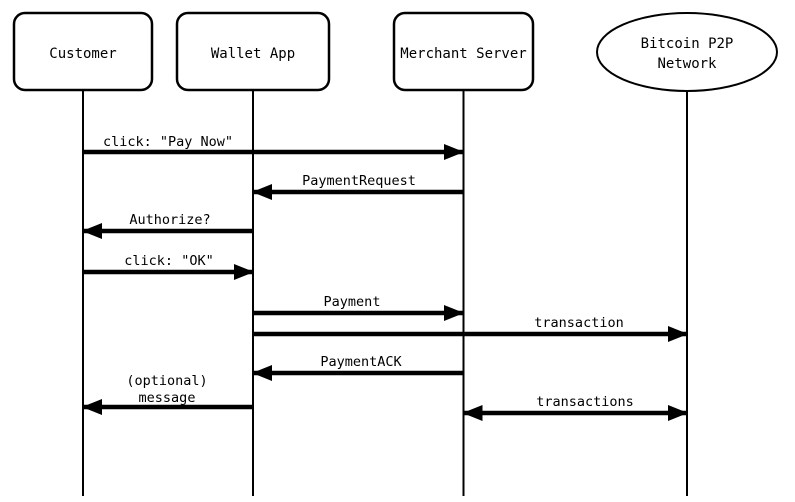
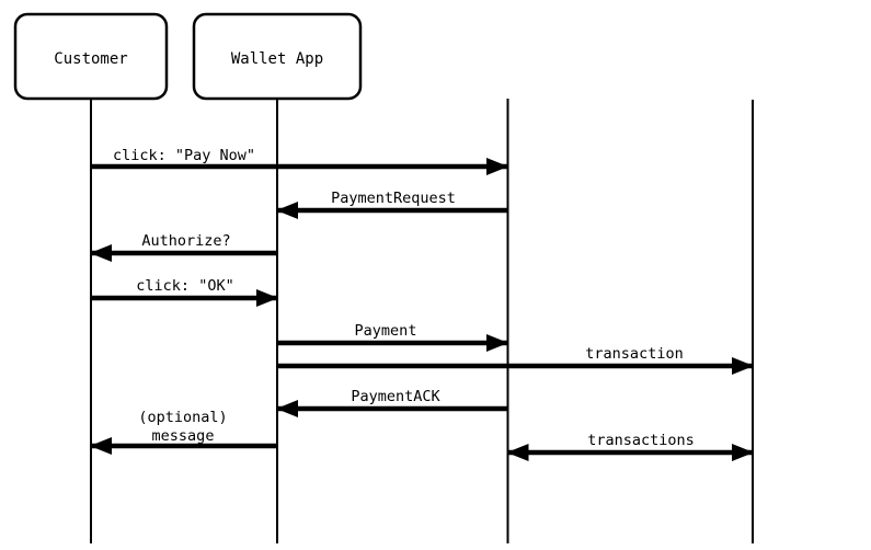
  Customer
  Wallet App
- Merchant Server
- Bitcoin P2P
- Network
  click: "Pay Now"
  PaymentRequest
  Authorize?
  click: "OK"
  Payment
  transaction
  PaymentACK
  (optional)
  message
  transactions
